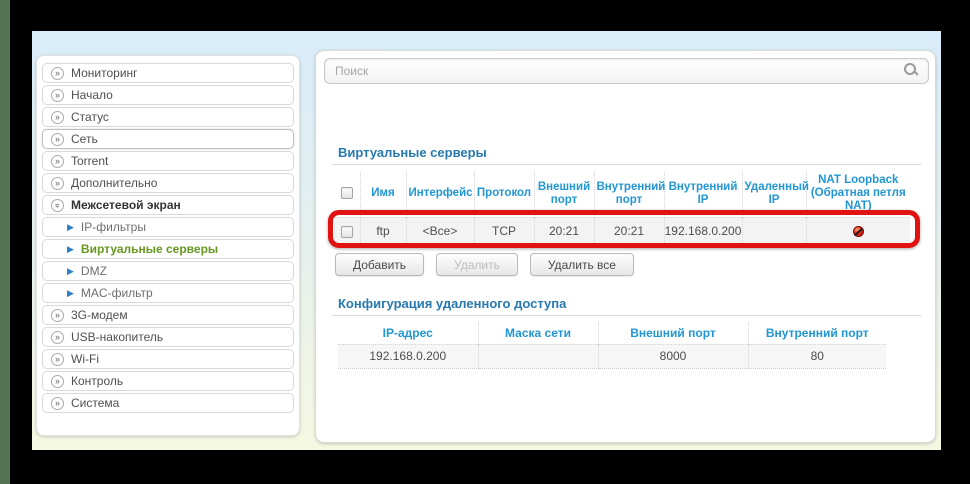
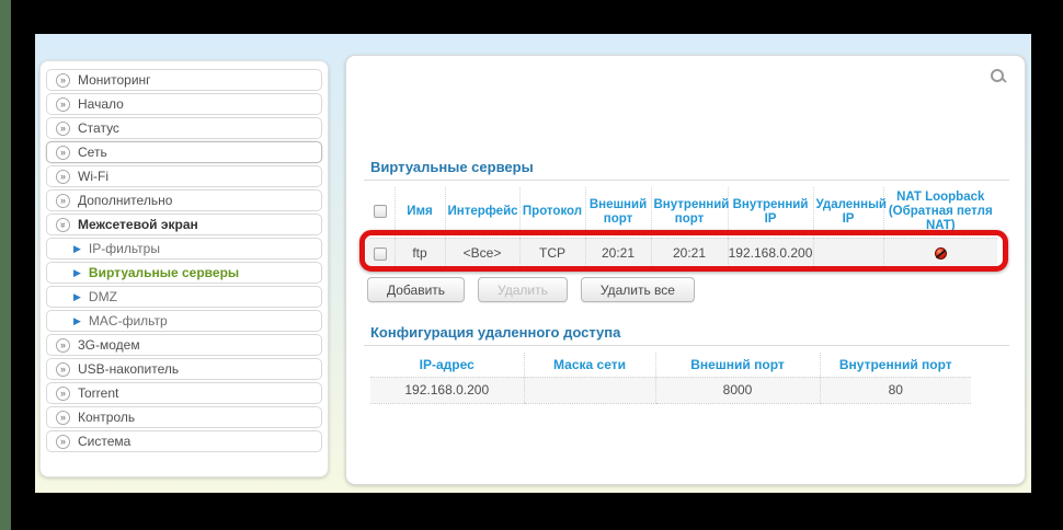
  »
  Мониторинг
  »
  Начало
  »
  Статус
  »
  Сеть
  »
- Torrent
+ Wi-Fi
  »
  Дополнительно
  Межсетевой экран
  ▶
  IP-фильтры
  ▶
  Виртуальные серверы
  ▶
  DMZ
  ▶
  MAC-фильтр
  »
  3G-модем
  »
  USB-накопитель
  »
- Wi-Fi
+ Torrent
  »
  Контроль
  »
  Система
- Поиск
  Виртуальные серверы
  	Имя	Интерфейс	Протокол	Внешний порт	Внутренний порт	Внутренний IP	Удаленный IP	NAT Loopback (Обратная петля NAT)
  	ftp	<Все>	TCP	20:21	20:21	192.168.0.200
  Добавить
  Удалить
  Удалить все
  Конфигурация удаленного доступа
  IP-адрес	Маска сети	Внешний порт	Внутренний порт
  192.168.0.200		8000	80
